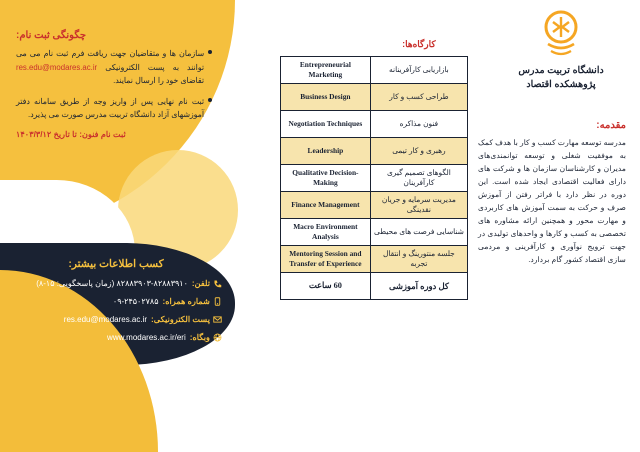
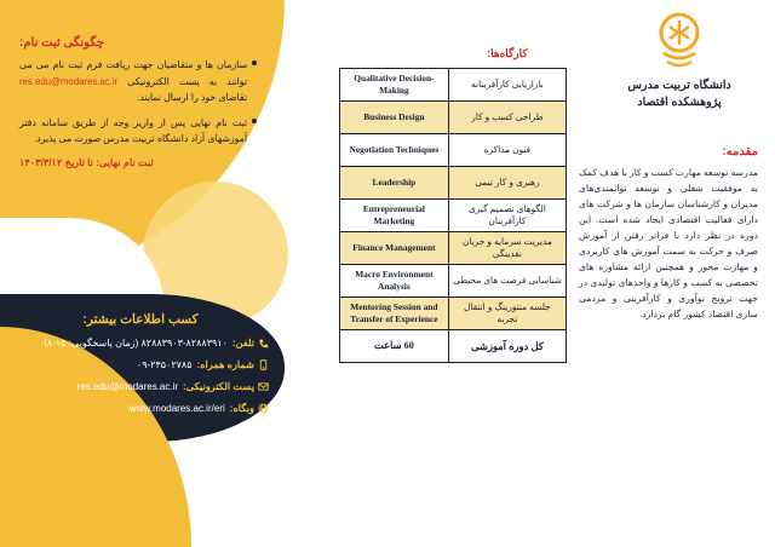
  دانشگاه تربیت مدرس
  پژوهشکده اقتصاد
  مقدمه:
  مدرسه توسعه مهارت کسب و کار با هدف کمک به موفقیت شغلی و توسعه توانمندی‌های مدیران و کارشناسان سازمان ها و شرکت های دارای فعالیت اقتصادی ایجاد شده است. این دوره در نظر دارد با فراتر رفتن از آموزش صرف و حرکت به سمت آموزش های کاربردی و مهارت محور و همچنین ارائه مشاوره های تخصصی به کسب و کارها و واحدهای تولیدی در جهت ترویج نوآوری و کارآفرینی و مردمی سازی اقتصاد کشور گام بردارد.
  کارگاه‌ها:
- بازاریابی کارآفرینانه	Entrepreneurial Marketing
+ بازاریابی کارآفرینانه	Qualitative Decision-Making
  طراحی کسب و کار	Business Design
  فنون مذاکره	Negotiation Techniques
  رهبری و کار تیمی	Leadership
- الگوهای تصمیم گیری کارآفرینان	Qualitative Decision-Making
+ الگوهای تصمیم گیری کارآفرینان	Entrepreneurial Marketing
  مدیریت سرمایه و جریان نقدینگی	Finance Management
  شناسایی فرصت های محیطی	Macro Environment Analysis
  جلسه منتورینگ و انتقال تجربه	Mentoring Session and Transfer of Experience
  کل دوره آموزشی	60 ساعت
  چگونگی ثبت نام:
  سازمان ها و متقاضیان جهت ریافت فرم ثبت نام می می توانند به پست الکترونیکی res.edu@modares.ac.ir تقاضای خود را ارسال نمایند.
  ثبت نام نهایی پس از واریز وجه از طریق سامانه دفتر آموزشهای آزاد دانشگاه تربیت مدرس صورت می پذیرد.
- ثبت نام فنون: تا تاریخ ۱۴۰۳/۳/۱۲
+ ثبت نام نهایی: تا تاریخ ۱۴۰۳/۳/۱۲
  کسب اطلاعات بیشتر:
  تلفن:
  ۸۲۸۸۳۹۰۳-۸۲۸۸۳۹۱۰ (زمان پاسخگویی: ۱۵-۸)
  شماره همراه:
  ۰۹-۲۴۵۰۲۷۸۵
  پست الکترونیکی:
  res.edu@modares.ac.ir
  وبگاه:
  www.modares.ac.ir/eri
